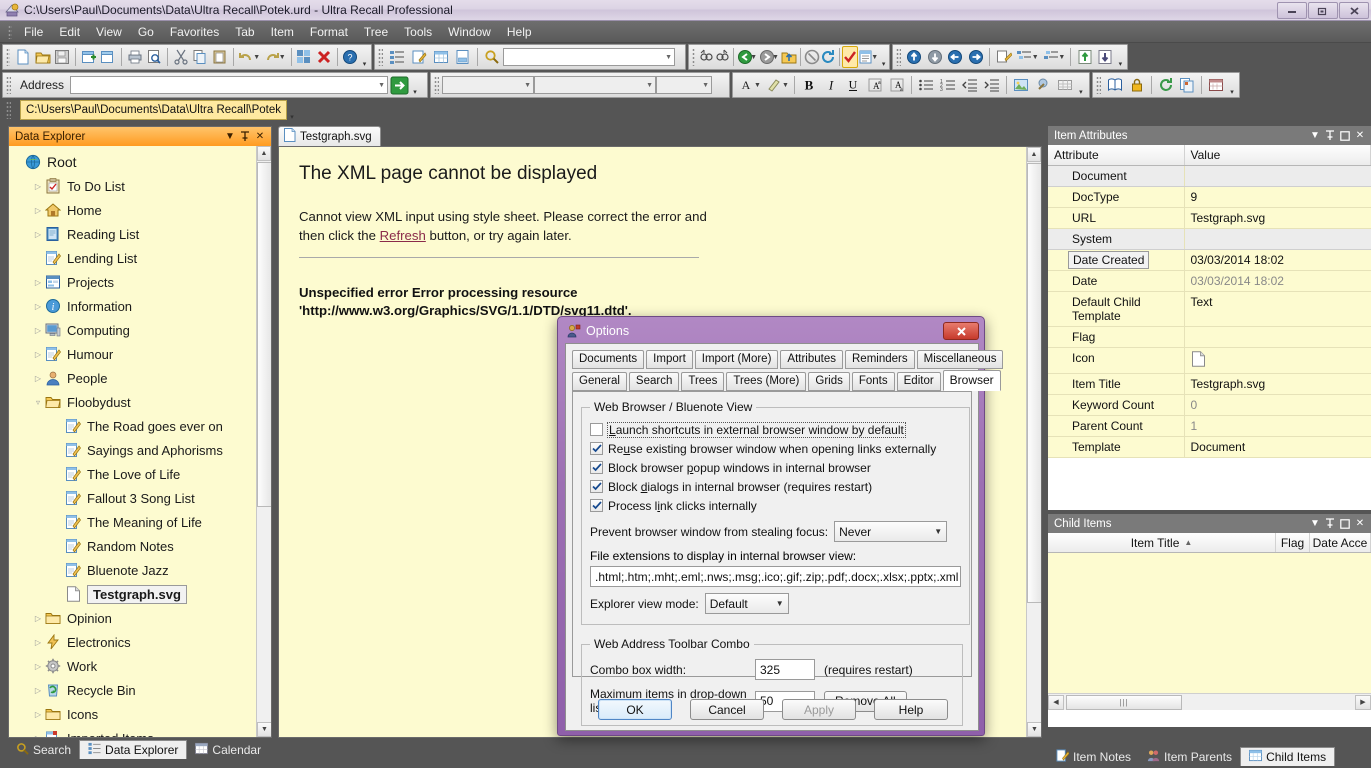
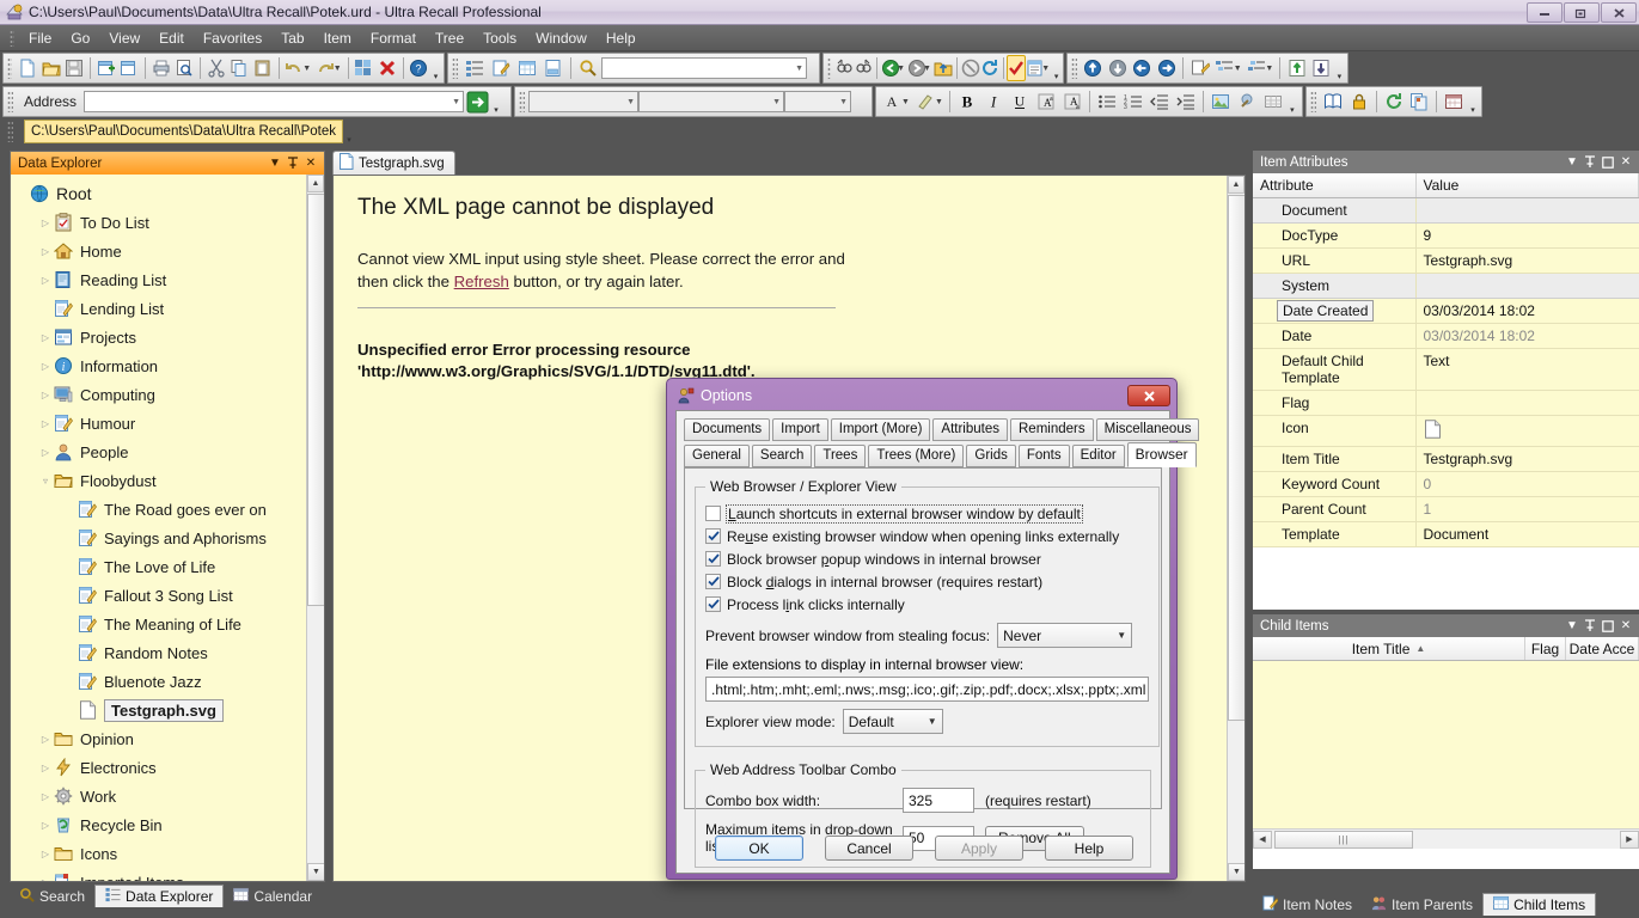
  C:\Users\Paul\Documents\Data\Ultra Recall\Potek.urd - Ultra Recall Professional
  File
- Edit
+ Go
  View
- Go
+ Edit
  Favorites
  Tab
  Item
  Format
  Tree
  Tools
  Window
  Help
  ?
  Address
  A
  B
  I
  U
  A
  A
  C:\Users\Paul\Documents\Data\Ultra Recall\Potek
  Data Explorer
  ▼
  ✕
  Root
  ▷
  To Do List
  ▷
  Home
  ▷
  Reading List
  Lending List
  ▷
  Projects
  ▷
  i
  Information
  ▷
  Computing
  ▷
  Humour
  ▷
  People
  ▿
  Floobydust
  The Road goes ever on
  Sayings and Aphorisms
  The Love of Life
  Fallout 3 Song List
  The Meaning of Life
  Random Notes
  Bluenote Jazz
  Testgraph.svg
  ▷
  Opinion
  ▷
  Electronics
  ▷
  Work
  ▷
  Recycle Bin
  ▷
  Icons
  Search
  Data Explorer
  Calendar
  Testgraph.svg
  The XML page cannot be displayed
  Cannot view XML input using style sheet. Please correct the error and then click the Refresh button, or try again later.
  Unspecified error Error processing resource
  'http://www.w3.org/Graphics/SVG/1.1/DTD/svg11.dtd'.
  Item Attributes
  ▼
  ✕
  Attribute	Value
  Document
  DocType	9
  URL	Testgraph.svg
  System
  Date Created	03/03/2014 18:02
  Date	03/03/2014 18:02
  Default Child Template	Text
  Flag
  Icon
  Item Title	Testgraph.svg
  Keyword Count	0
  Parent Count	1
  Template	Document
  Child Items
  ▼
  ✕
  Item Title
  ▲
  Flag
  Date Acce
  |||
  Item Notes
  Item Parents
  Child Items
  Options
  Documents
  Import
  Import (More)
  Attributes
  Reminders
  Miscellaneous
  General
  Search
  Trees
  Trees (More)
  Grids
  Fonts
  Editor
  Browser
- Web Browser / Bluenote View
+ Web Browser / Explorer View
  Launch shortcuts in external browser window by default
  Reuse existing browser window when opening links externally
  Block browser popup windows in internal browser
  Block dialogs in internal browser (requires restart)
  Process link clicks internally
  Prevent browser window from stealing focus:
  Never
  ▼
  File extensions to display in internal browser view:
  .html;.htm;.mht;.eml;.nws;.msg;.ico;.gif;.zip;.pdf;.docx;.xlsx;.pptx;.xml
  Explorer view mode:
  Default
  ▼
  Web Address Toolbar Combo
  Combo box width:
  325
  (requires restart)
  Maximum items in drop-down li
  OK
  Cancel
  Apply
  Help
